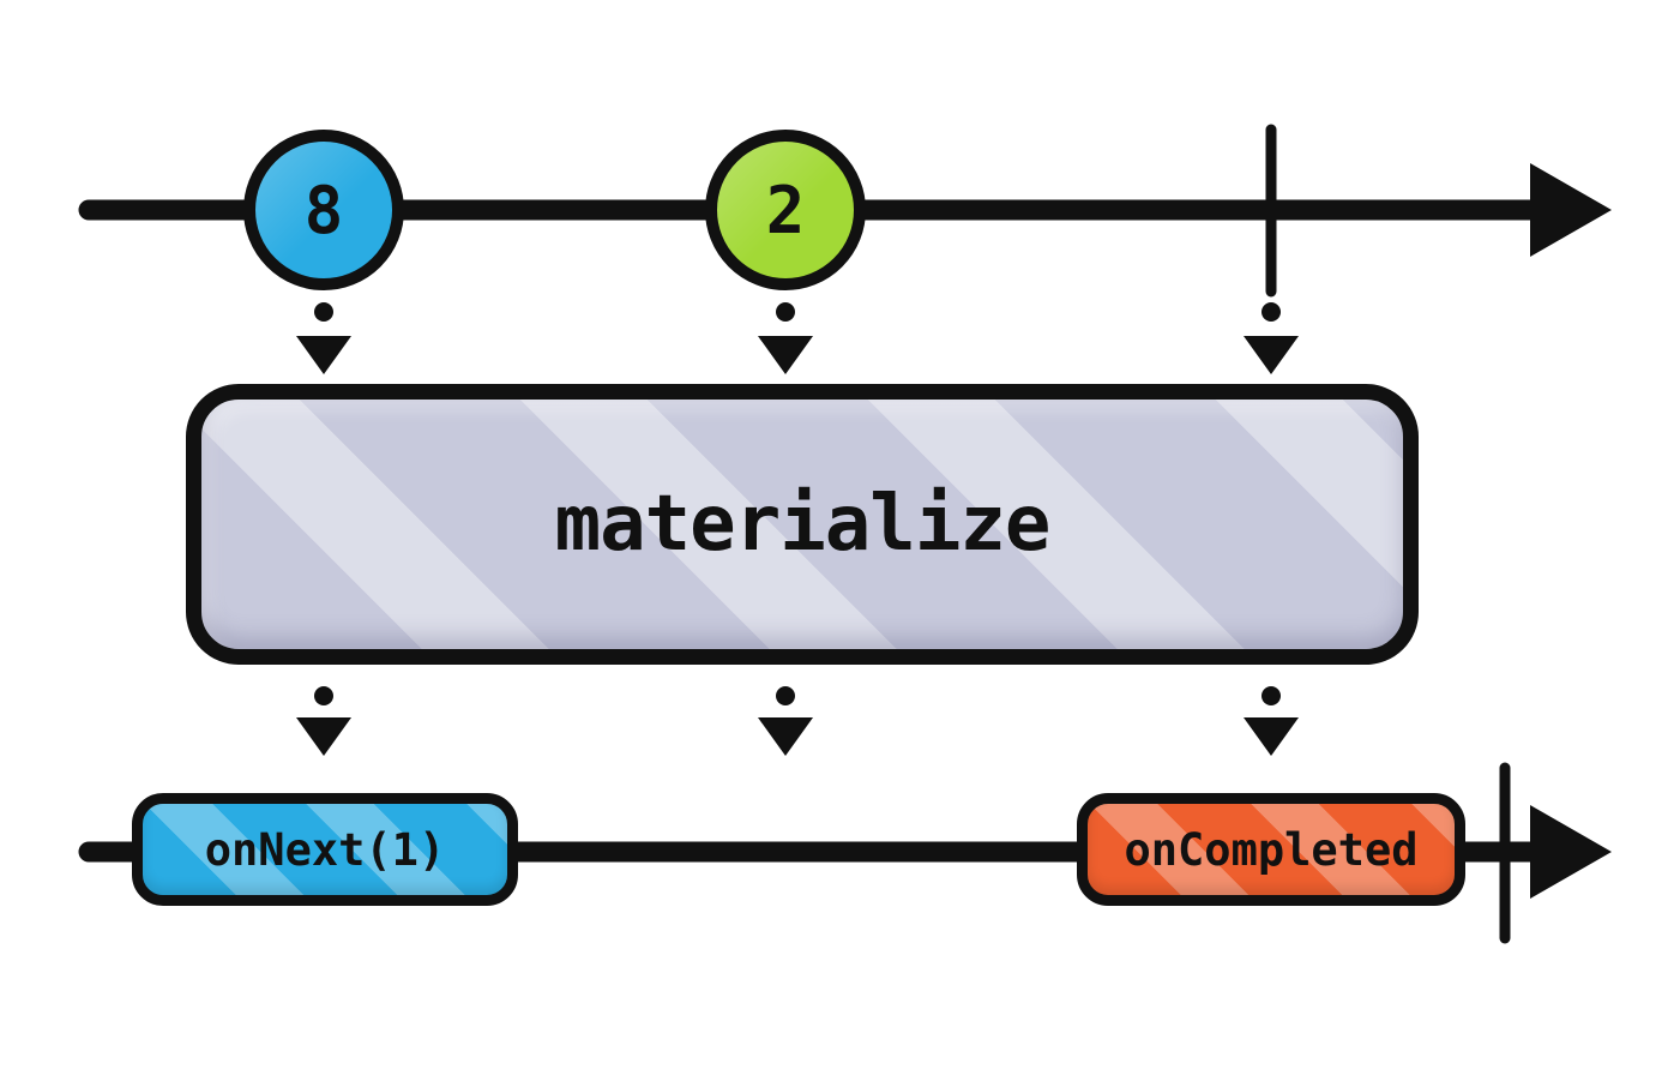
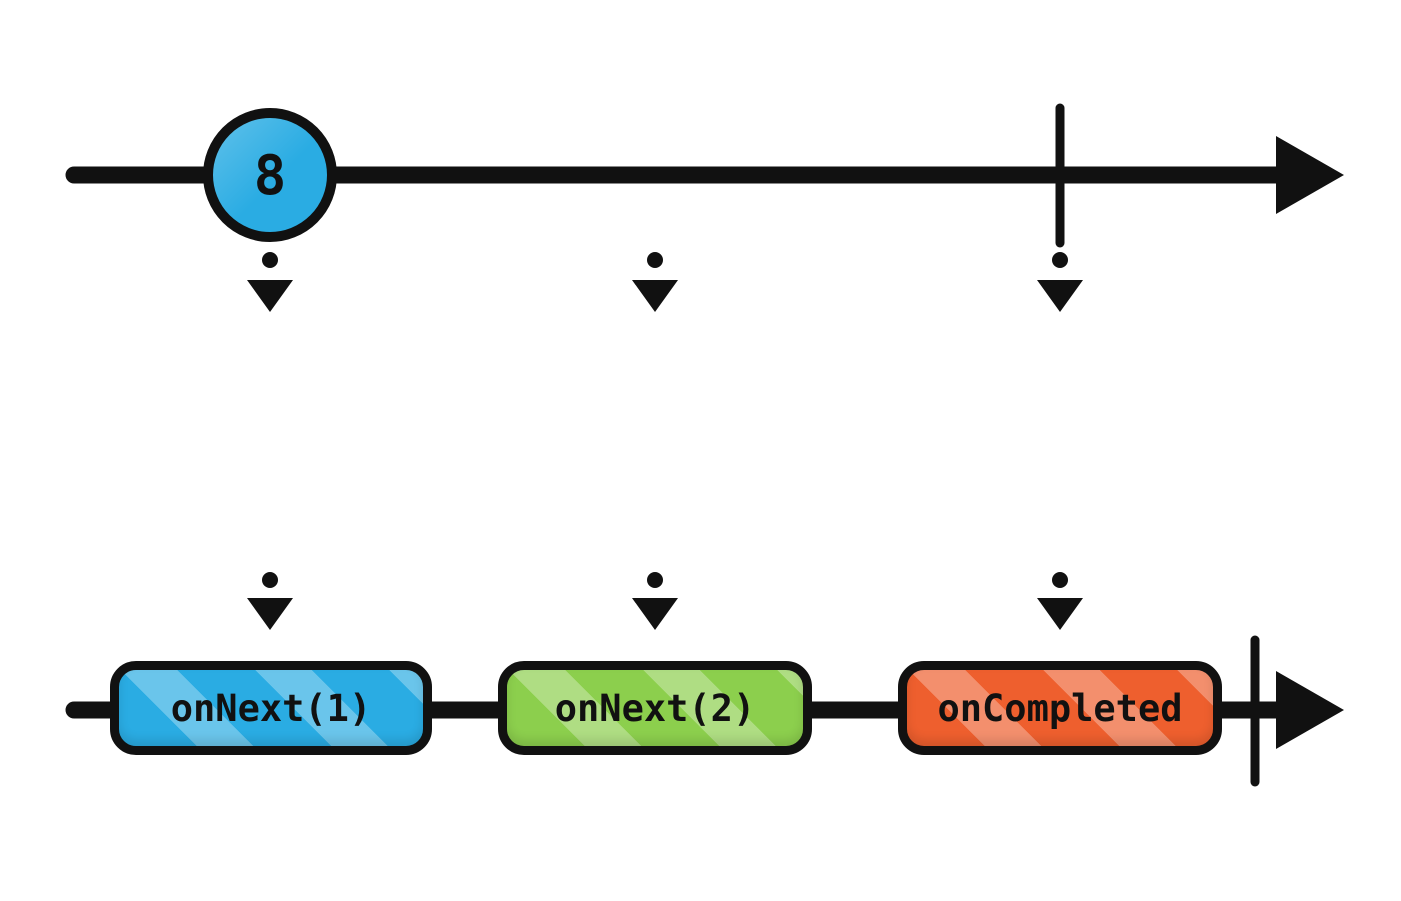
  8
- 2
- materialize
  onNext(1)
+ onNext(2)
  onCompleted
